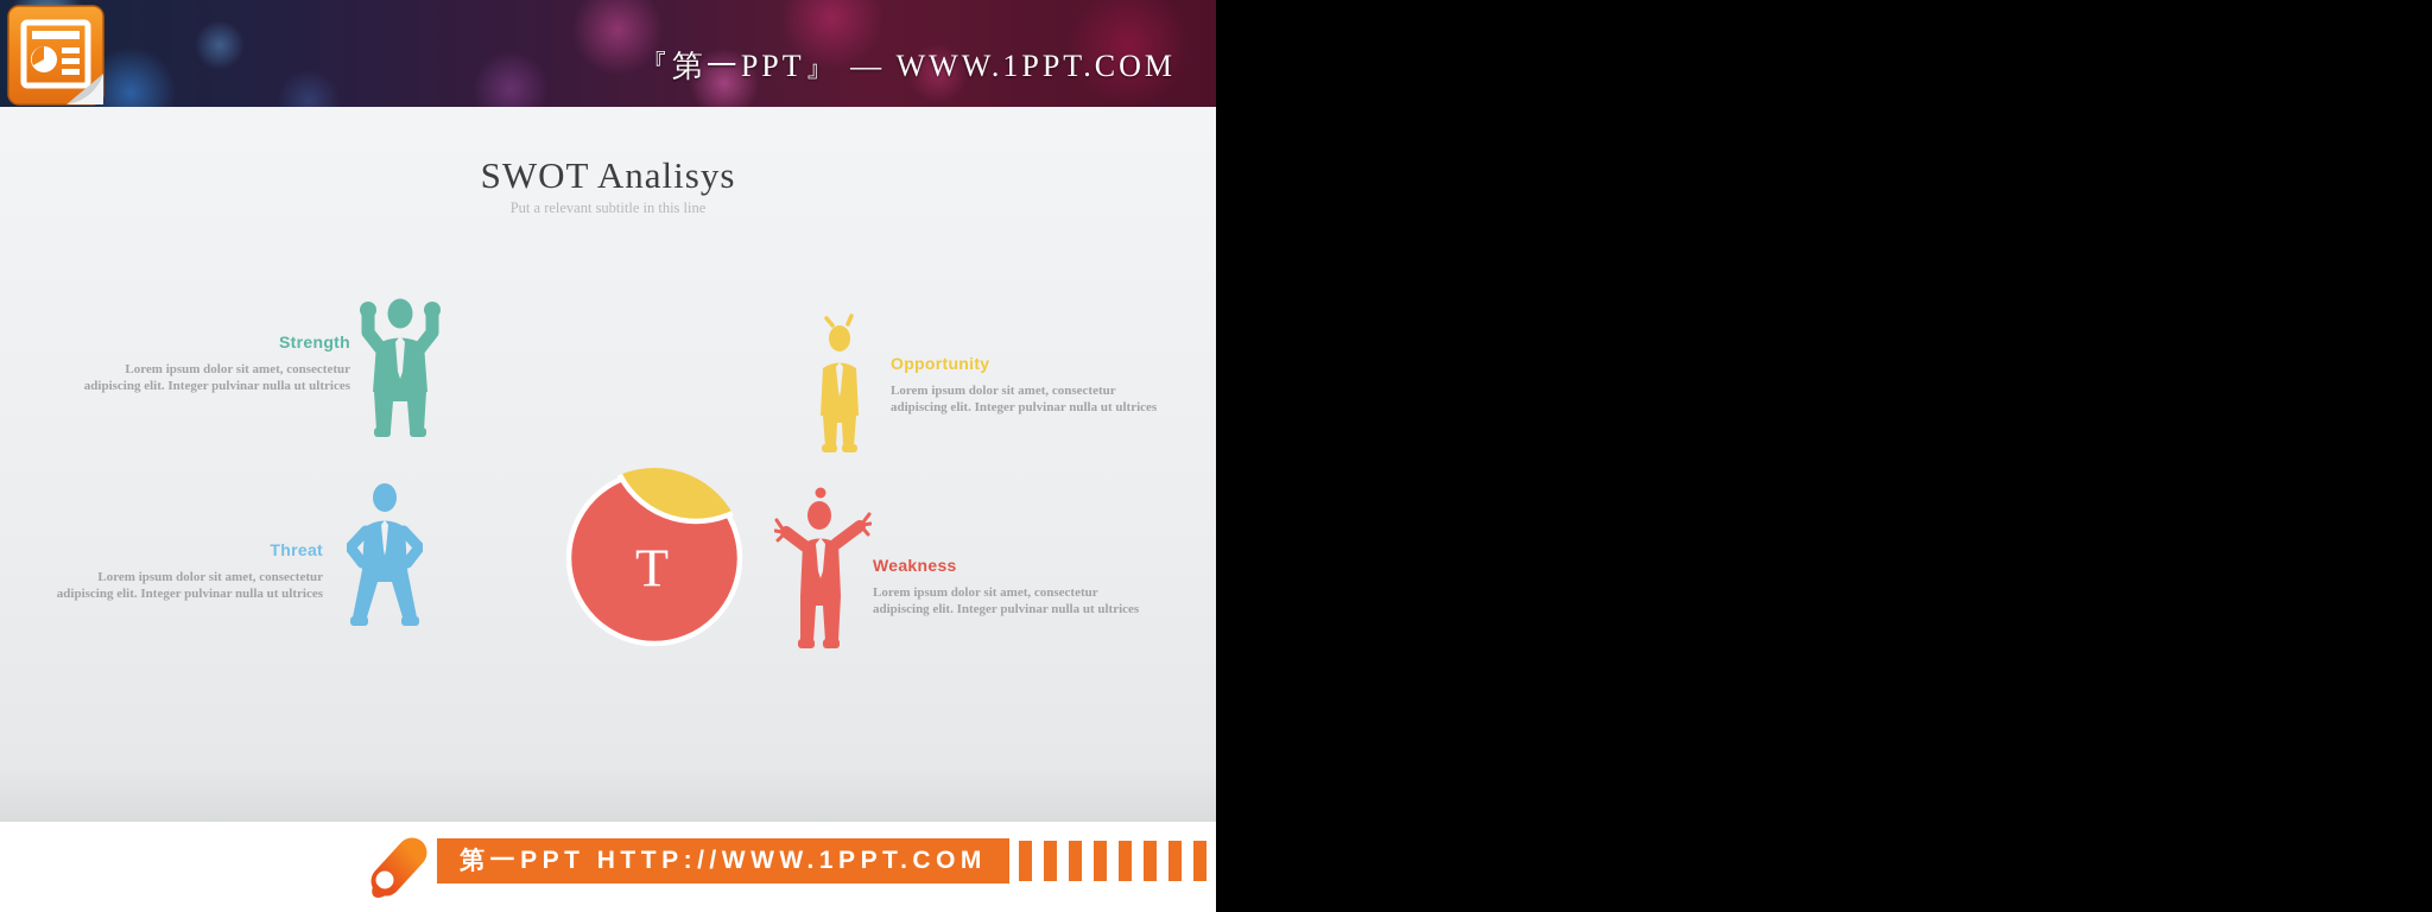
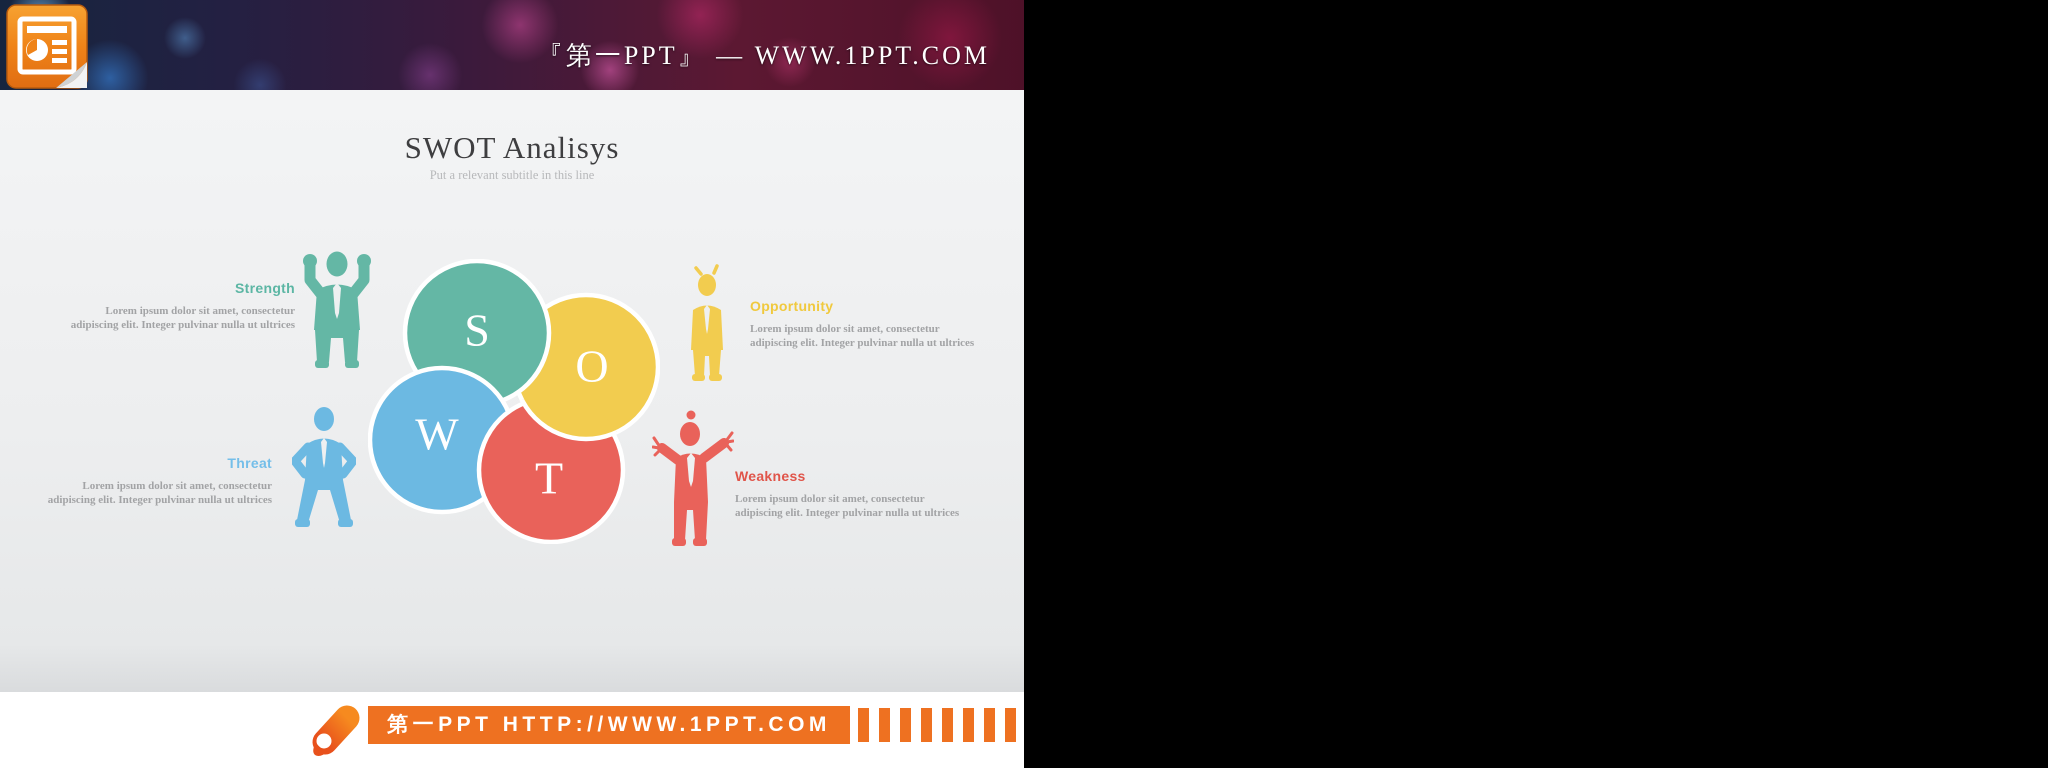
  『第一PPT』 — WWW.1PPT.COM
  SWOT Analisys
  Put a relevant subtitle in this line
+ O
+ S
+ W
  T
  Strength
  Lorem ipsum dolor sit amet, consectetur adipiscing elit. Integer pulvinar nulla ut ultrices
  Threat
  Lorem ipsum dolor sit amet, consectetur adipiscing elit. Integer pulvinar nulla ut ultrices
  Opportunity
  Lorem ipsum dolor sit amet, consectetur adipiscing elit. Integer pulvinar nulla ut ultrices
  Weakness
  Lorem ipsum dolor sit amet, consectetur adipiscing elit. Integer pulvinar nulla ut ultrices
  第一PPT HTTP://WWW.1PPT.COM
